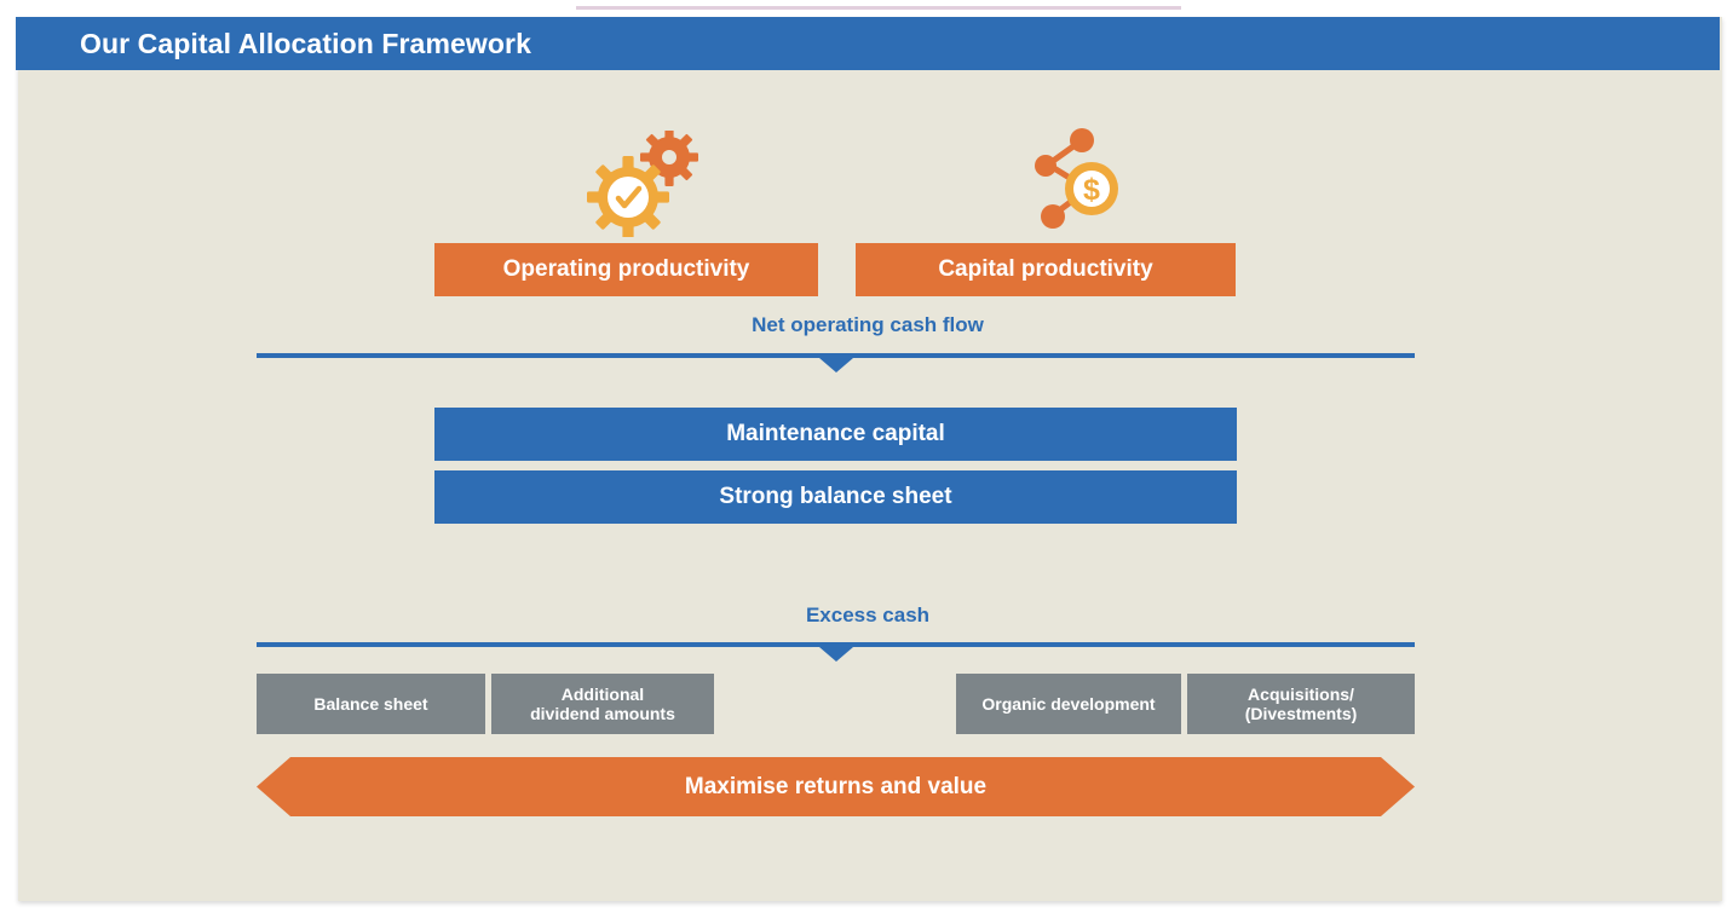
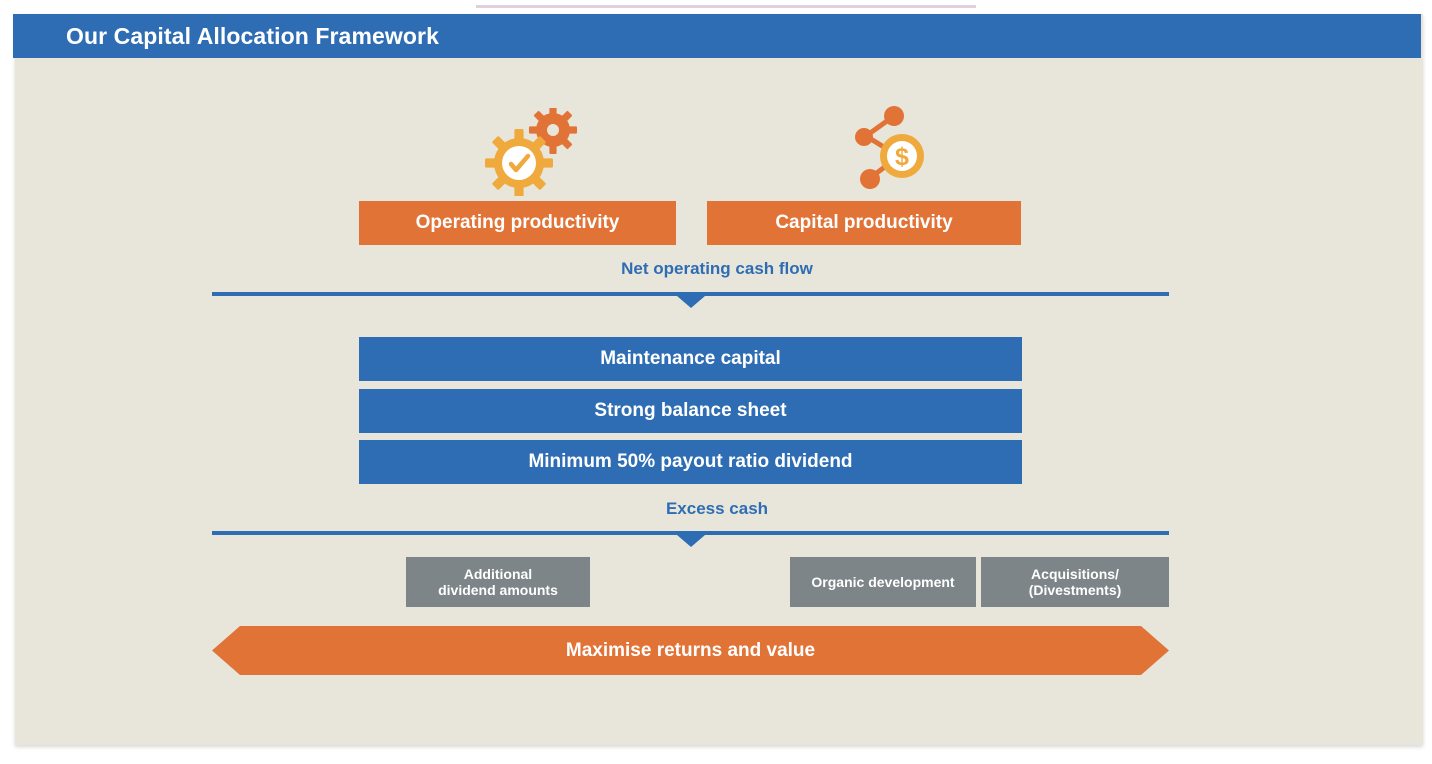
  Our Capital Allocation Framework
  $
  Operating productivity
  Capital productivity
  Net operating cash flow
  Maintenance capital
  Strong balance sheet
+ Minimum 50% payout ratio dividend
  Excess cash
- Balance sheet
  Additional
  dividend amounts
  Organic development
  Acquisitions/
  (Divestments)
  Maximise returns and value
